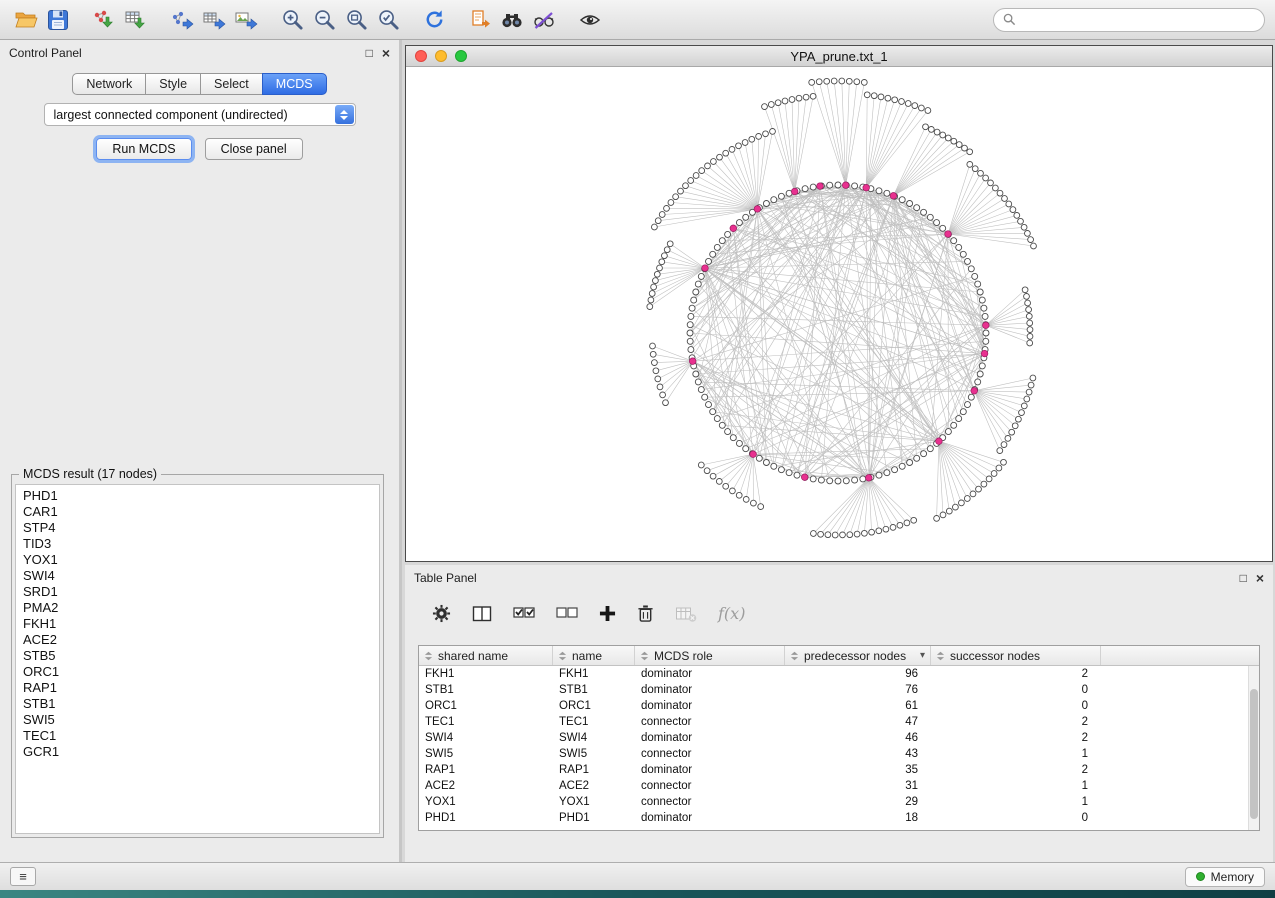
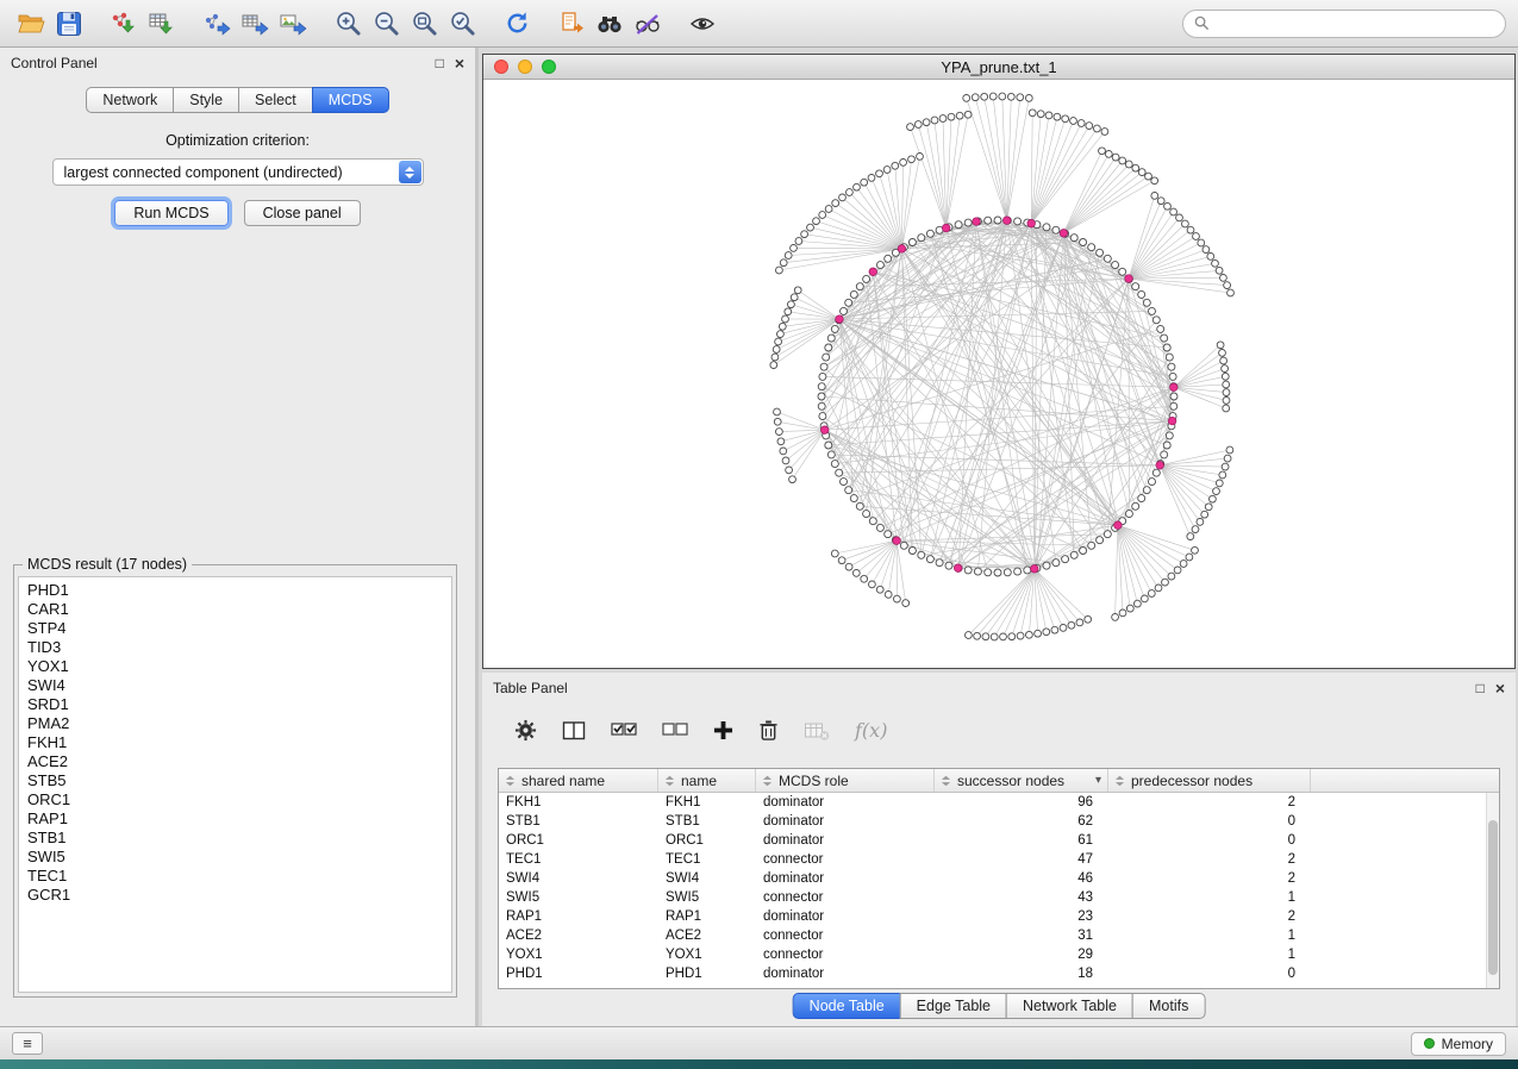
  Control Panel
  □
  ×
  Network
  Style
  Select
  MCDS
+ Optimization criterion:
  largest connected component (undirected)
  Run MCDS
  Close panel
  MCDS result (17 nodes)
  PHD1
  CAR1
  STP4
  TID3
  YOX1
  SWI4
  SRD1
  PMA2
  FKH1
  ACE2
  STB5
  ORC1
  RAP1
  STB1
  SWI5
  TEC1
  GCR1
  YPA_prune.txt_1
  Table Panel
  □
  ×
  f(x)
  shared name
  name
  MCDS role
- predecessor nodes
+ successor nodes
  ▾
- successor nodes
+ predecessor nodes
  FKH1
  FKH1
  dominator
  96
  2
  STB1
  STB1
  dominator
- 76
+ 62
  0
  ORC1
  ORC1
  dominator
  61
  0
  TEC1
  TEC1
  connector
  47
  2
  SWI4
  SWI4
  dominator
  46
  2
  SWI5
  SWI5
  connector
  43
  1
  RAP1
  RAP1
  dominator
- 35
+ 23
  2
  ACE2
  ACE2
  connector
  31
  1
  YOX1
  YOX1
  connector
  29
  1
  PHD1
  PHD1
  dominator
  18
  0
+ Node Table
+ Edge Table
+ Network Table
+ Motifs
  ≡
  Memory
